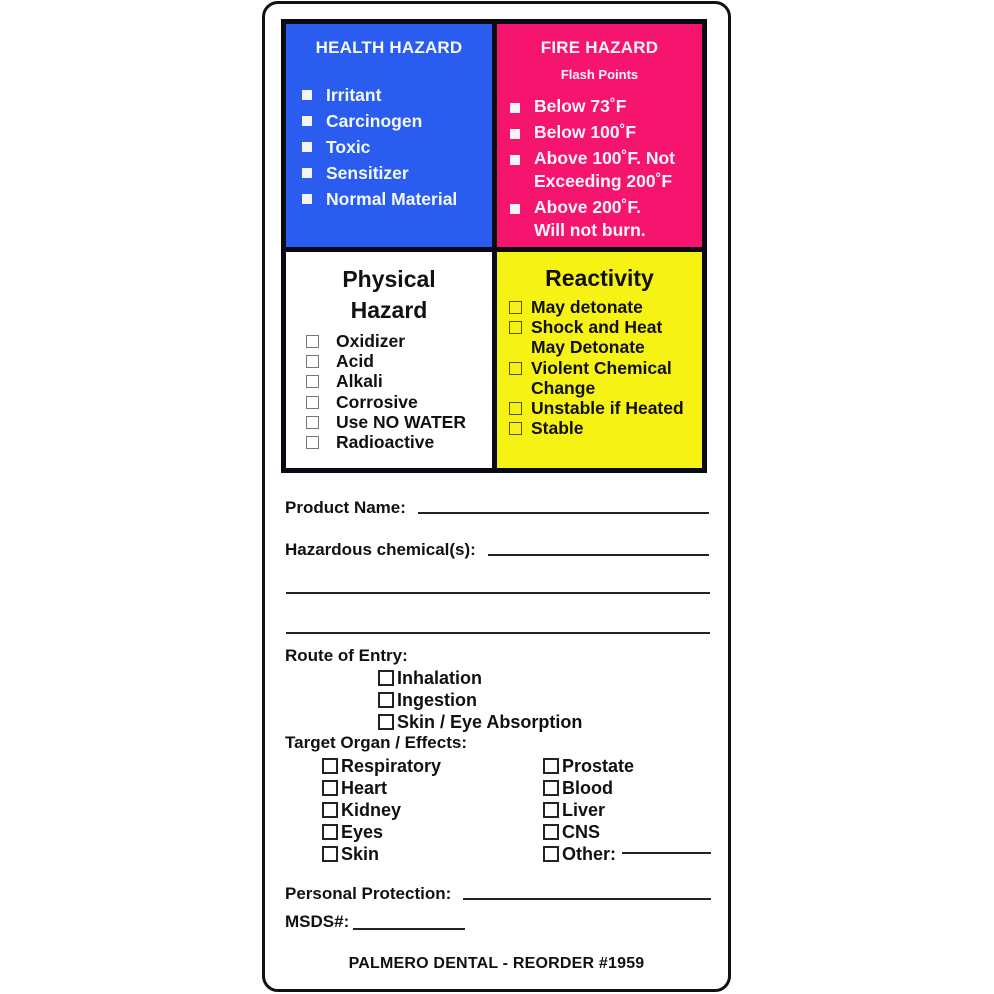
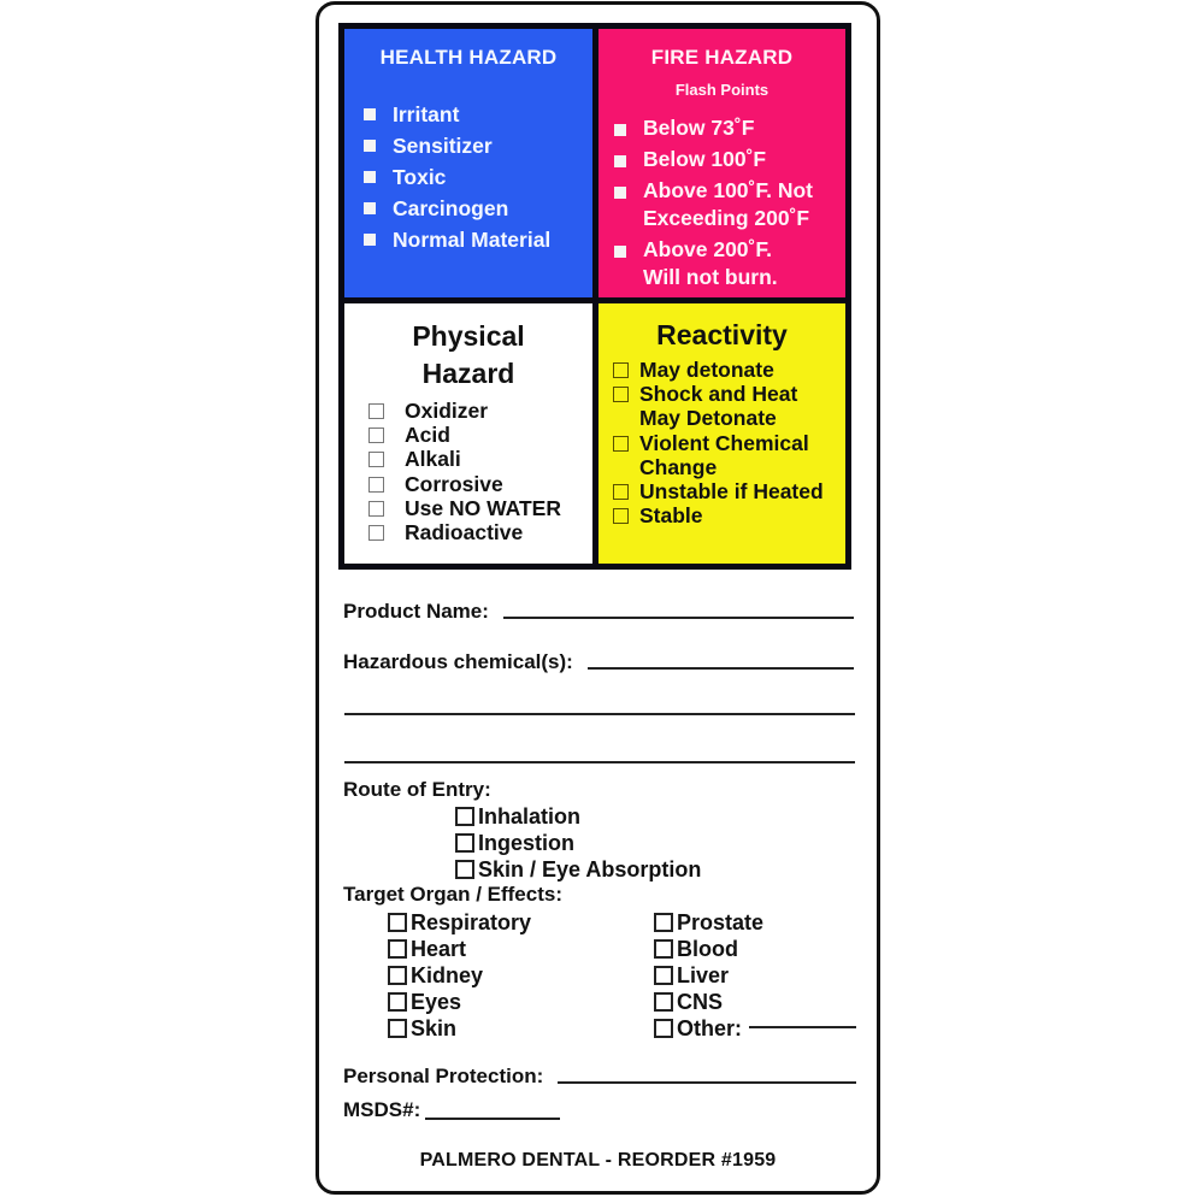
  HEALTH HAZARD
  Irritant
- Carcinogen
+ Sensitizer
  Toxic
- Sensitizer
+ Carcinogen
  Normal Material
  FIRE HAZARD
  Flash Points
  Below 73˚F
  Below 100˚F
  Above 100˚F. Not
  Exceeding 200˚F
  Above 200˚F.
  Will not burn.
  Physical
  Hazard
  Oxidizer
  Acid
  Alkali
  Corrosive
  Use NO WATER
  Radioactive
  Reactivity
  May detonate
  Shock and Heat
  May Detonate
  Violent Chemical
  Change
  Unstable if Heated
  Stable
  Product Name:
  Hazardous chemical(s):
  Route of Entry:
  Inhalation
  Ingestion
  Skin / Eye Absorption
  Target Organ / Effects:
  Respiratory
  Heart
  Kidney
  Eyes
  Skin
  Prostate
  Blood
  Liver
  CNS
  Other:
  Personal Protection:
  MSDS#:
  PALMERO DENTAL - REORDER #1959
